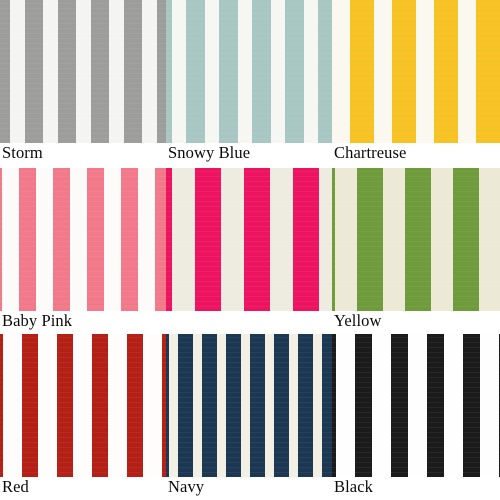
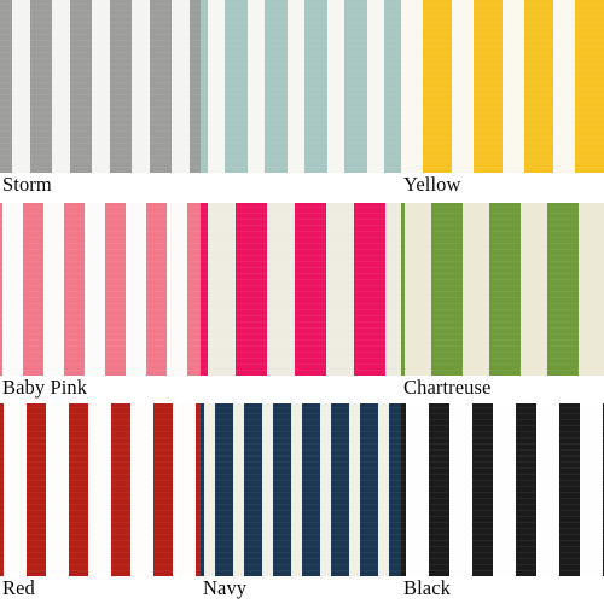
  Storm
- Snowy Blue
- Chartreuse
+ Yellow
  Baby Pink
- Yellow
+ Chartreuse
  Red
  Navy
  Black
